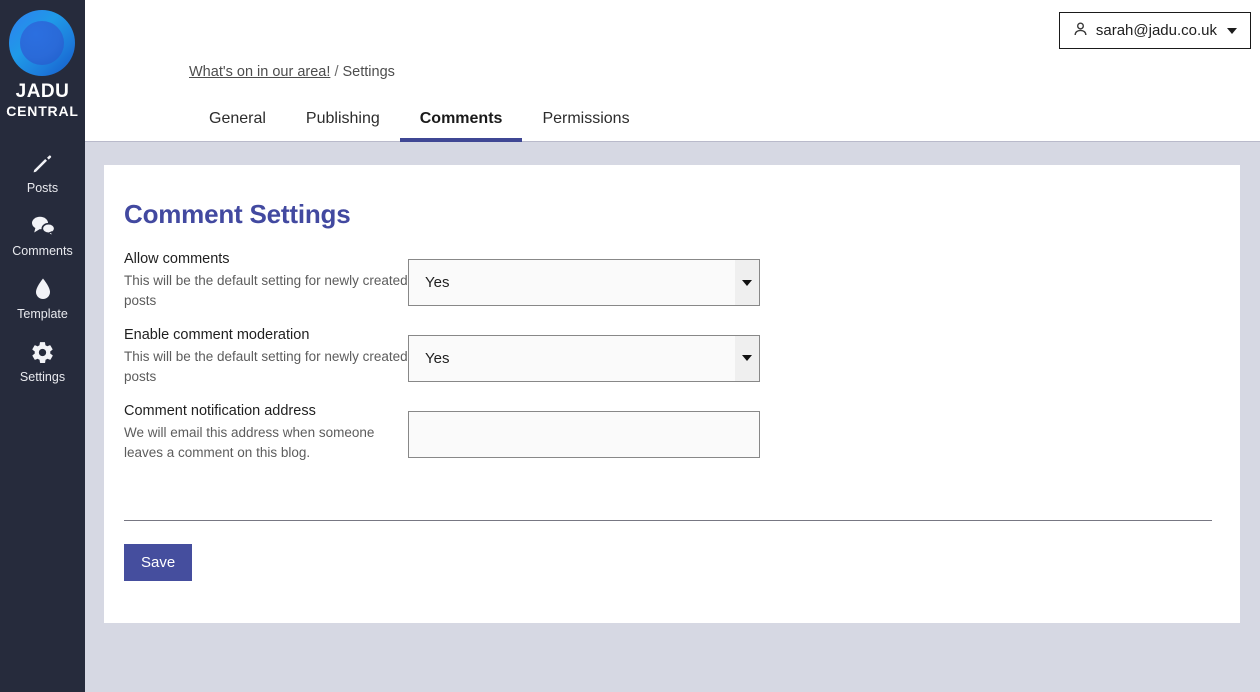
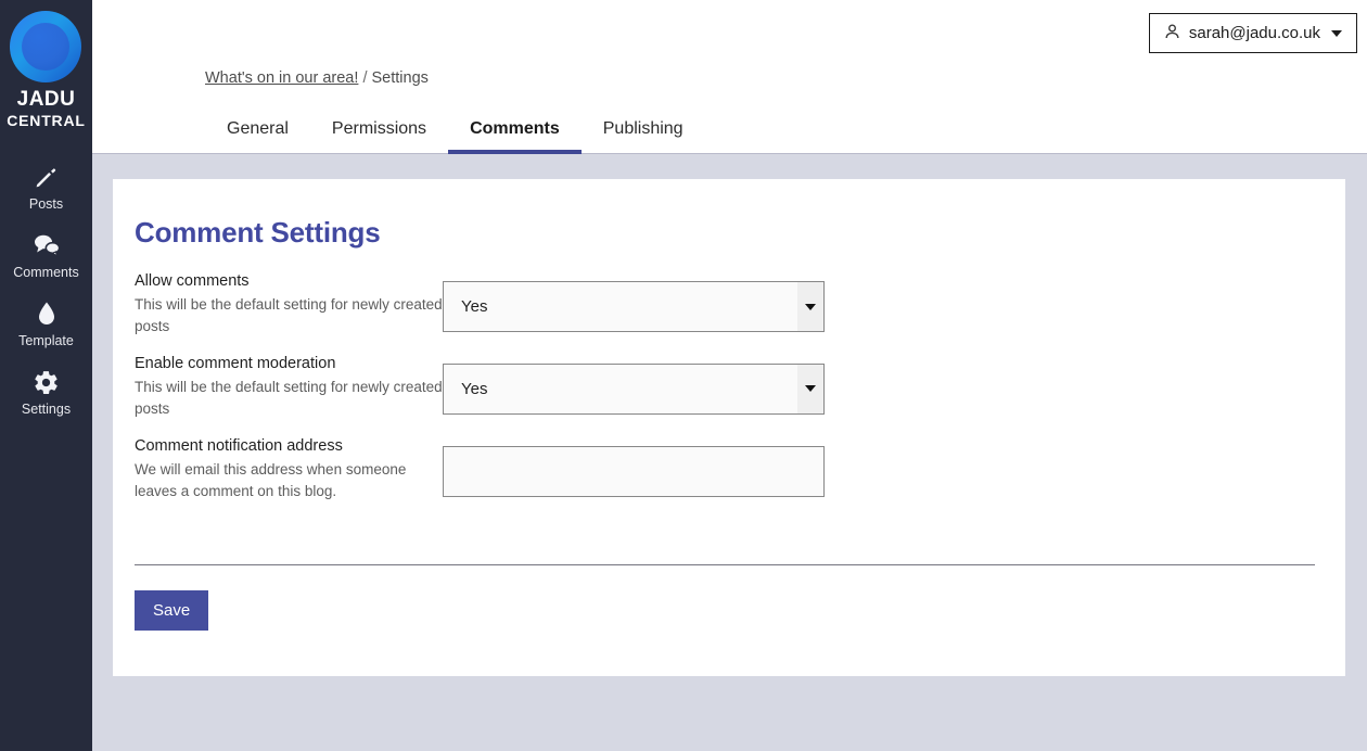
  JADU
  CENTRAL
  Posts
  Comments
  Template
  Settings
  sarah@jadu.co.uk
  What's on in our area! / Settings
  General
- Publishing
+ Permissions
  Comments
- Permissions
+ Publishing
  Comment Settings
  Allow comments
  This will be the default setting for newly created posts
  Yes
  Enable comment moderation
  This will be the default setting for newly created posts
  Yes
  Comment notification address
  We will email this address when someone leaves a comment on this blog.
  Save
